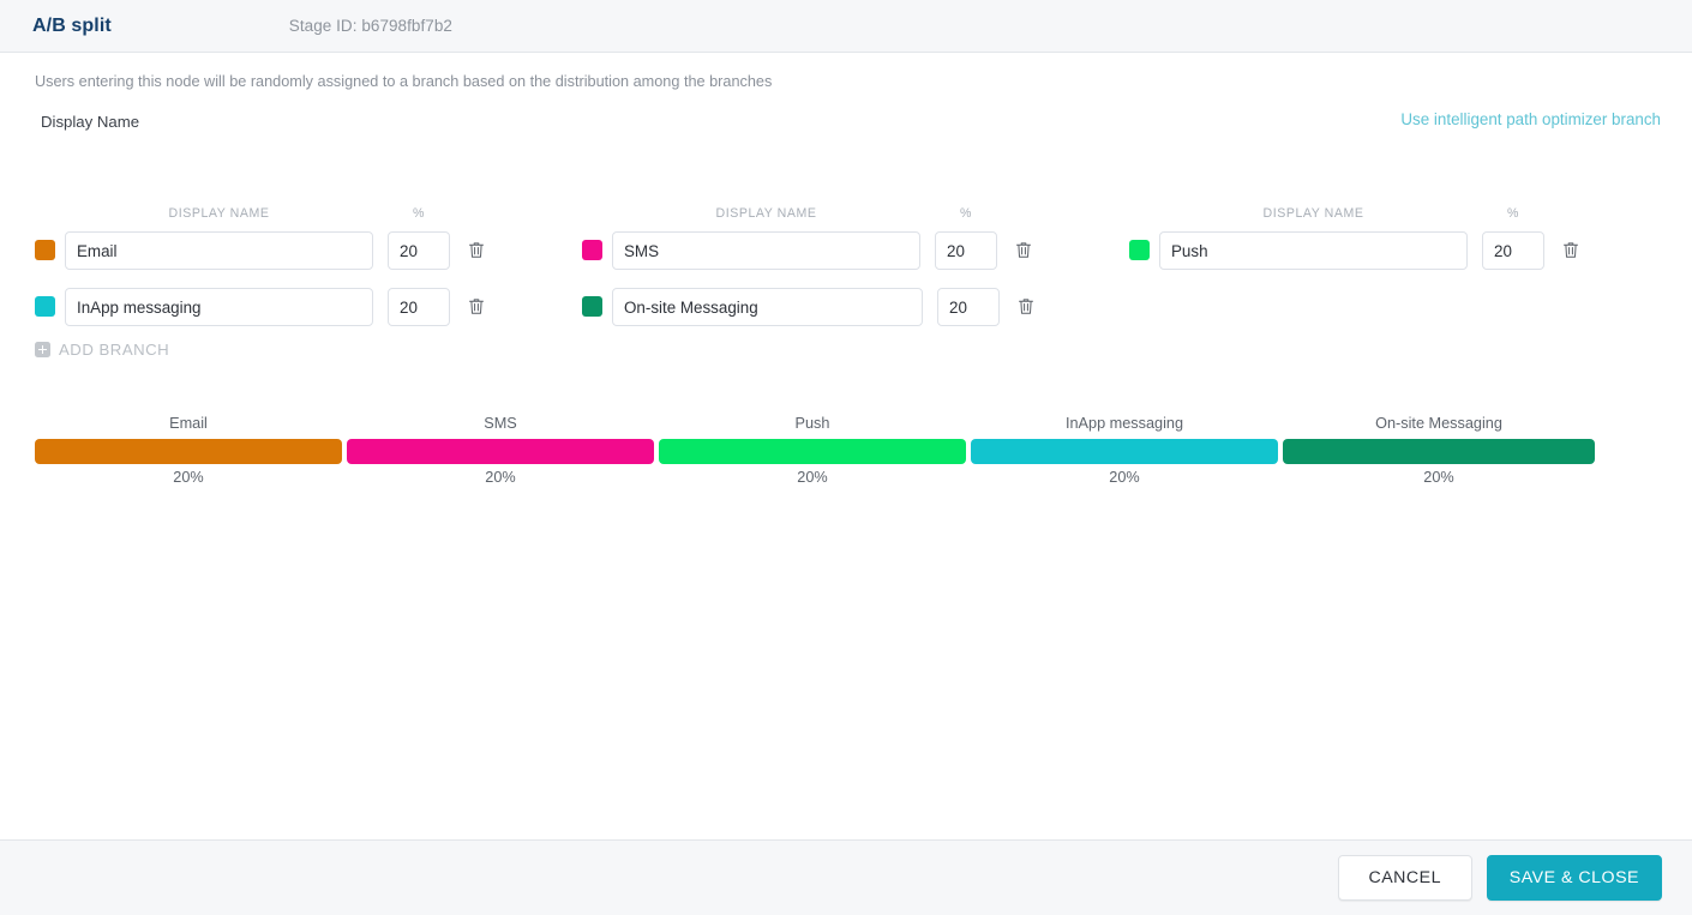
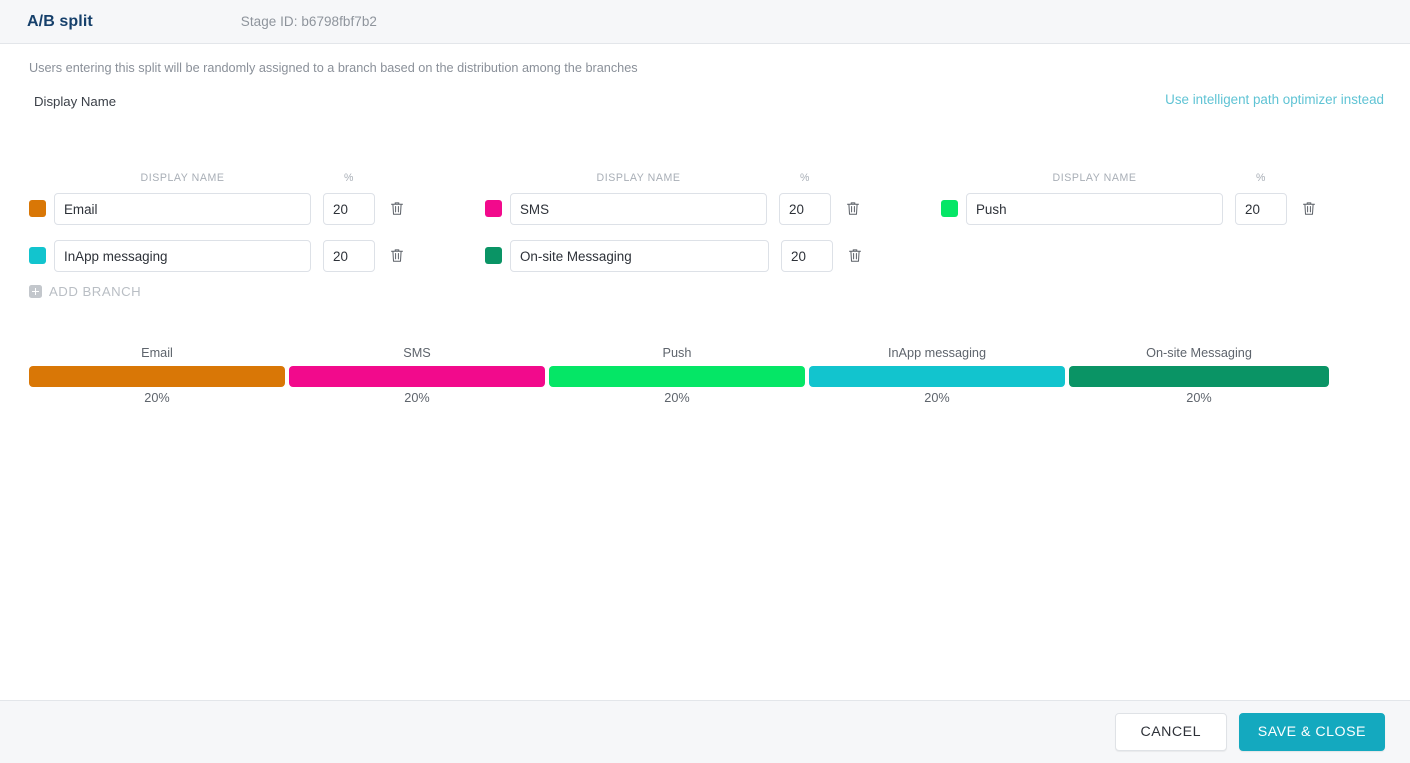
  A/B split
  Stage ID: b6798fbf7b2
- Users entering this node will be randomly assigned to a branch based on the distribution among the branches
+ Users entering this split will be randomly assigned to a branch based on the distribution among the branches
  Display Name
- Use intelligent path optimizer branch
+ Use intelligent path optimizer instead
  DISPLAY NAME
  Email
  %
  20
  DISPLAY NAME
  SMS
  %
  20
  DISPLAY NAME
  Push
  %
  20
  InApp messaging
  20
  On-site Messaging
  20
  ADD BRANCH
  Email
  20%
  SMS
  20%
  Push
  20%
  InApp messaging
  20%
  On-site Messaging
  20%
  CANCEL
  SAVE & CLOSE
